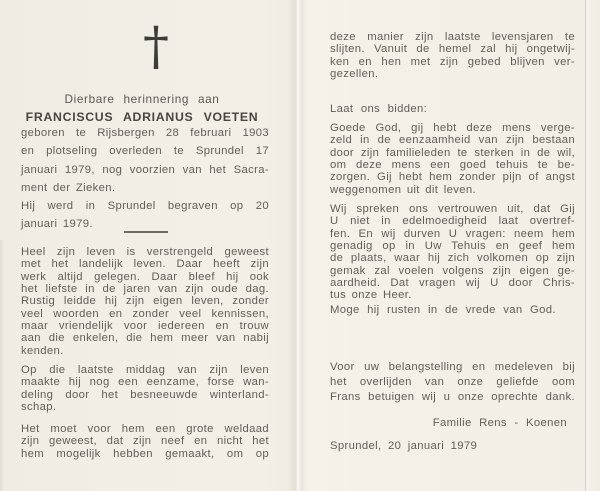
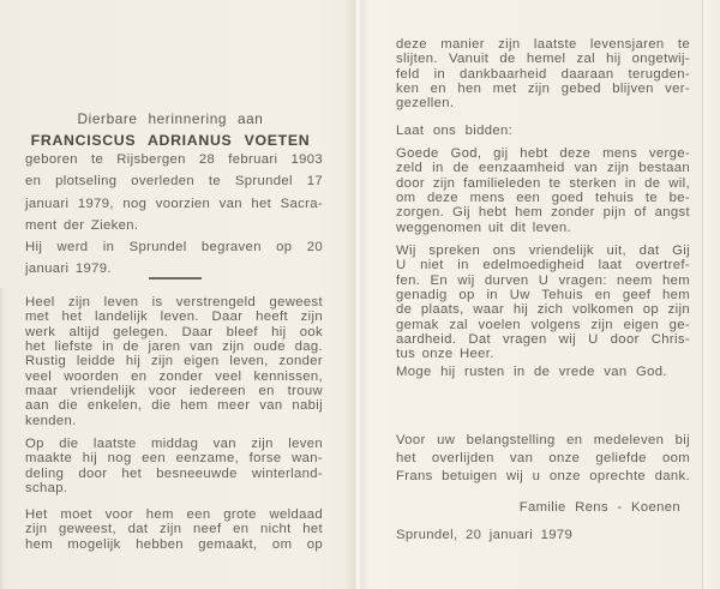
- †
  Dierbare herinnering aan
  FRANCISCUS ADRIANUS VOETEN
  geboren te Rijsbergen 28 februari 1903
  en plotseling overleden te Sprundel 17
  januari 1979, nog voorzien van het Sacra-
  ment der Zieken.
  Hij werd in Sprundel begraven op 20
  januari 1979.
  Heel zijn leven is verstrengeld geweest
  met het landelijk leven. Daar heeft zijn
  werk altijd gelegen. Daar bleef hij ook
  het liefste in de jaren van zijn oude dag.
  Rustig leidde hij zijn eigen leven, zonder
  veel woorden en zonder veel kennissen,
  maar vriendelijk voor iedereen en trouw
  aan die enkelen, die hem meer van nabij
  kenden.
  Op die laatste middag van zijn leven
  maakte hij nog een eenzame, forse wan-
  deling door het besneeuwde winterland-
  schap.
  Het moet voor hem een grote weldaad
  zijn geweest, dat zijn neef en nicht het
  hem mogelijk hebben gemaakt, om op
  deze manier zijn laatste levensjaren te
  slijten. Vanuit de hemel zal hij ongetwij-
+ feld in dankbaarheid daaraan terugden-
  ken en hen met zijn gebed blijven ver-
  gezellen.
  Laat ons bidden:
  Goede God, gij hebt deze mens verge-
  zeld in de eenzaamheid van zijn bestaan
  door zijn familieleden te sterken in de wil,
  om deze mens een goed tehuis te be-
  zorgen. Gij hebt hem zonder pijn of angst
  weggenomen uit dit leven.
- Wij spreken ons vertrouwen uit, dat Gij
+ Wij spreken ons vriendelijk uit, dat Gij
  U niet in edelmoedigheid laat overtref-
  fen. En wij durven U vragen: neem hem
  genadig op in Uw Tehuis en geef hem
  de plaats, waar hij zich volkomen op zijn
  gemak zal voelen volgens zijn eigen ge-
  aardheid. Dat vragen wij U door Chris-
  tus onze Heer.
  Moge hij rusten in de vrede van God.
  Voor uw belangstelling en medeleven bij
  het overlijden van onze geliefde oom
  Frans betuigen wij u onze oprechte dank.
  Familie Rens - Koenen
  Sprundel, 20 januari 1979
